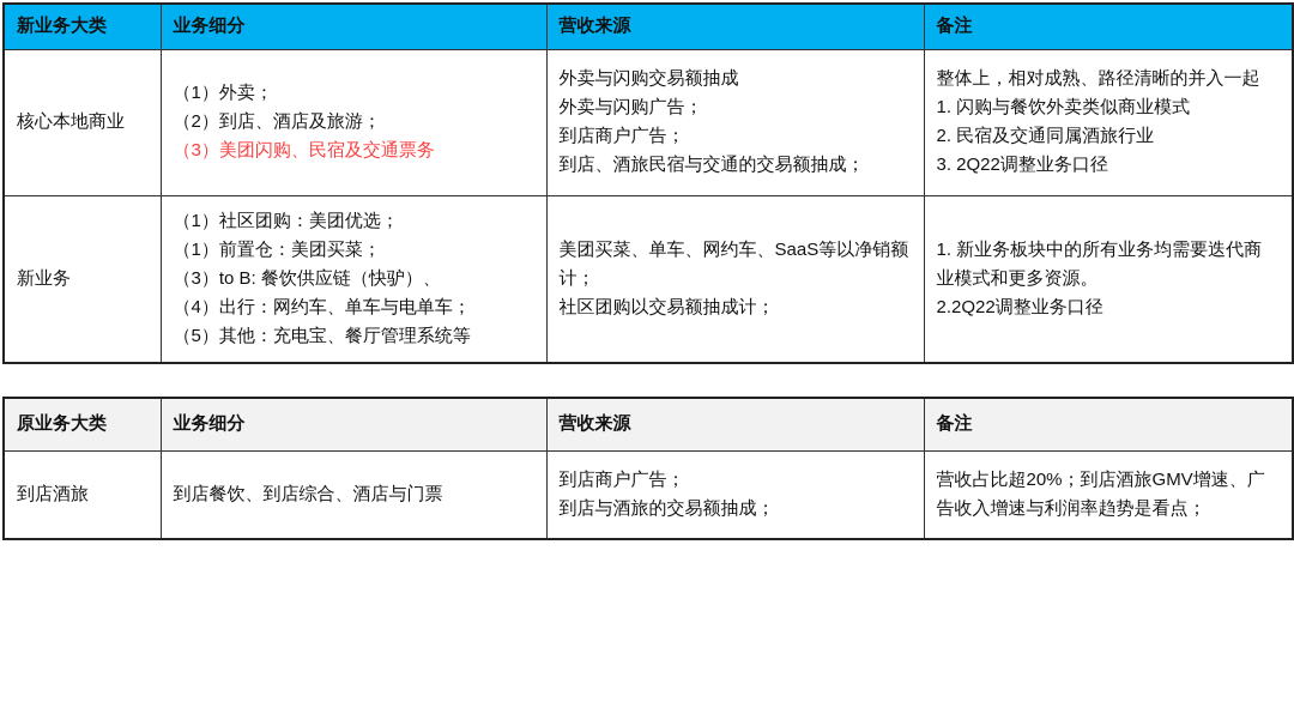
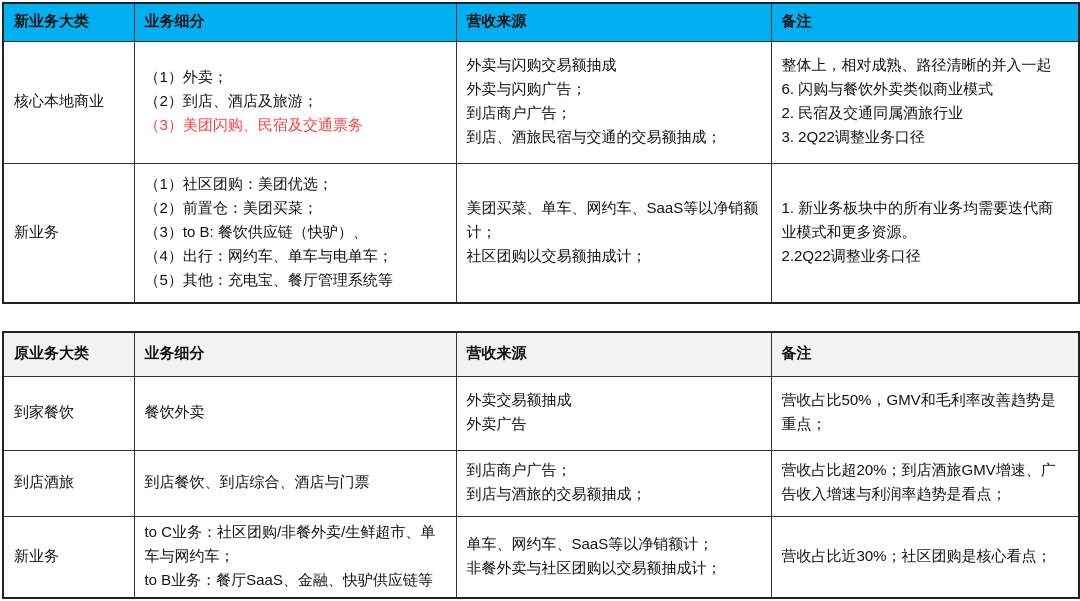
  新业务大类	业务细分	营收来源	备注
- 核心本地商业	（1）外卖；（2）到店、酒店及旅游；（3）美团闪购、民宿及交通票务	外卖与闪购交易额抽成外卖与闪购广告；到店商户广告；到店、酒旅民宿与交通的交易额抽成；	整体上，相对成熟、路径清晰的并入一起1. 闪购与餐饮外卖类似商业模式2. 民宿及交通同属酒旅行业3. 2Q22调整业务口径
+ 核心本地商业	（1）外卖；（2）到店、酒店及旅游；（3）美团闪购、民宿及交通票务	外卖与闪购交易额抽成外卖与闪购广告；到店商户广告；到店、酒旅民宿与交通的交易额抽成；	整体上，相对成熟、路径清晰的并入一起6. 闪购与餐饮外卖类似商业模式2. 民宿及交通同属酒旅行业3. 2Q22调整业务口径
- 新业务	（1）社区团购：美团优选；（1）前置仓：美团买菜；（3）to B: 餐饮供应链（快驴）、（4）出行：网约车、单车与电单车；（5）其他：充电宝、餐厅管理系统等	美团买菜、单车、网约车、SaaS等以净销额计；社区团购以交易额抽成计；	1. 新业务板块中的所有业务均需要迭代商业模式和更多资源。2.2Q22调整业务口径
+ 新业务	（1）社区团购：美团优选；（2）前置仓：美团买菜；（3）to B: 餐饮供应链（快驴）、（4）出行：网约车、单车与电单车；（5）其他：充电宝、餐厅管理系统等	美团买菜、单车、网约车、SaaS等以净销额计；社区团购以交易额抽成计；	1. 新业务板块中的所有业务均需要迭代商业模式和更多资源。2.2Q22调整业务口径
  原业务大类	业务细分	营收来源	备注
+ 到家餐饮	餐饮外卖	外卖交易额抽成外卖广告	营收占比50%，GMV和毛利率改善趋势是重点；
  到店酒旅	到店餐饮、到店综合、酒店与门票	到店商户广告；到店与酒旅的交易额抽成；	营收占比超20%；到店酒旅GMV增速、广告收入增速与利润率趋势是看点；
+ 新业务	to C业务：社区团购/非餐外卖/生鲜超市、单车与网约车；to B业务：餐厅SaaS、金融、快驴供应链等	单车、网约车、SaaS等以净销额计；非餐外卖与社区团购以交易额抽成计；	营收占比近30%；社区团购是核心看点；
